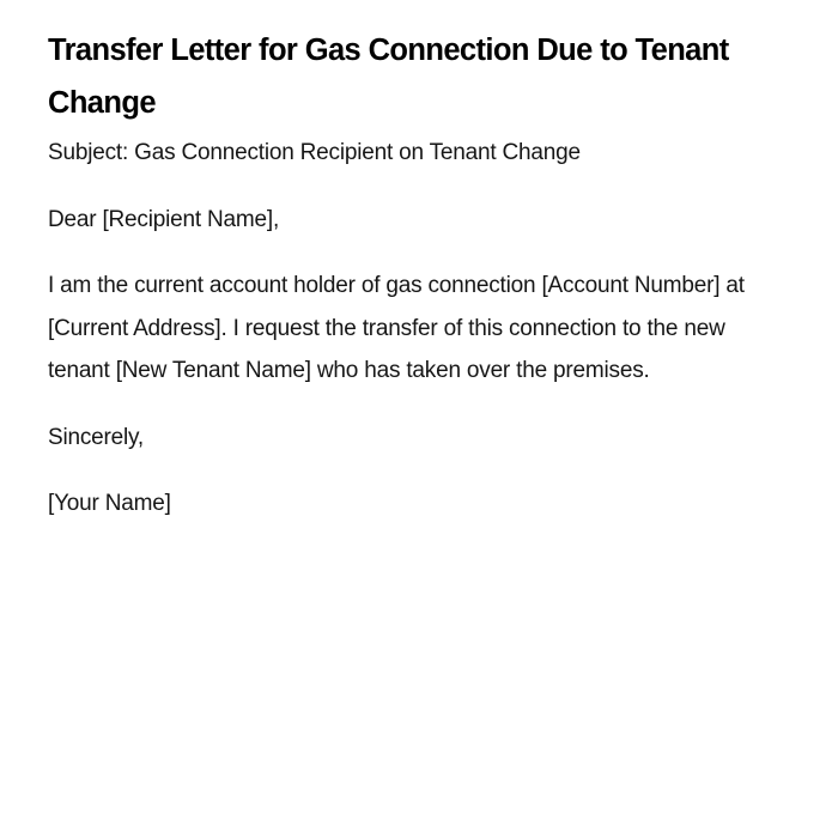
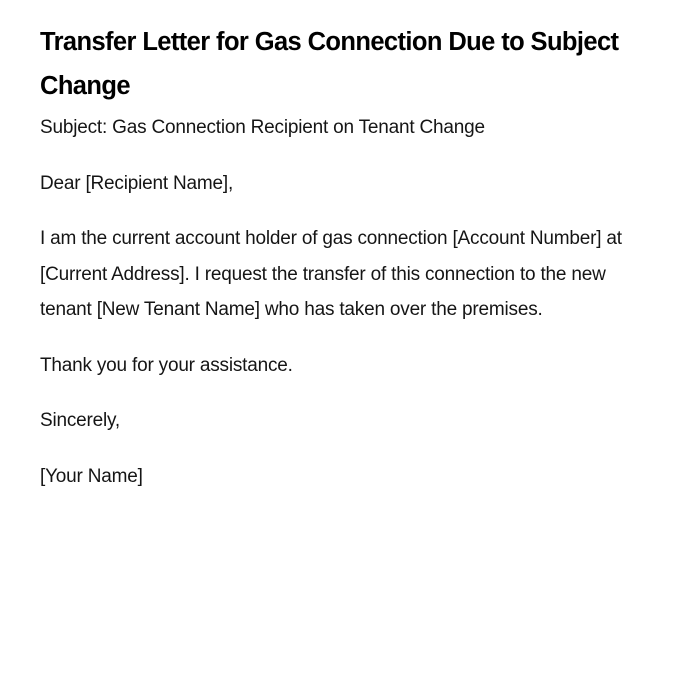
- Transfer Letter for Gas Connection Due to Tenant Change
+ Transfer Letter for Gas Connection Due to Subject Change
  Subject: Gas Connection Recipient on Tenant Change
  Dear [Recipient Name],
  I am the current account holder of gas connection [Account Number] at [Current Address]. I request the transfer of this connection to the new tenant [New Tenant Name] who has taken over the premises.
+ Thank you for your assistance.
  Sincerely,
  [Your Name]
